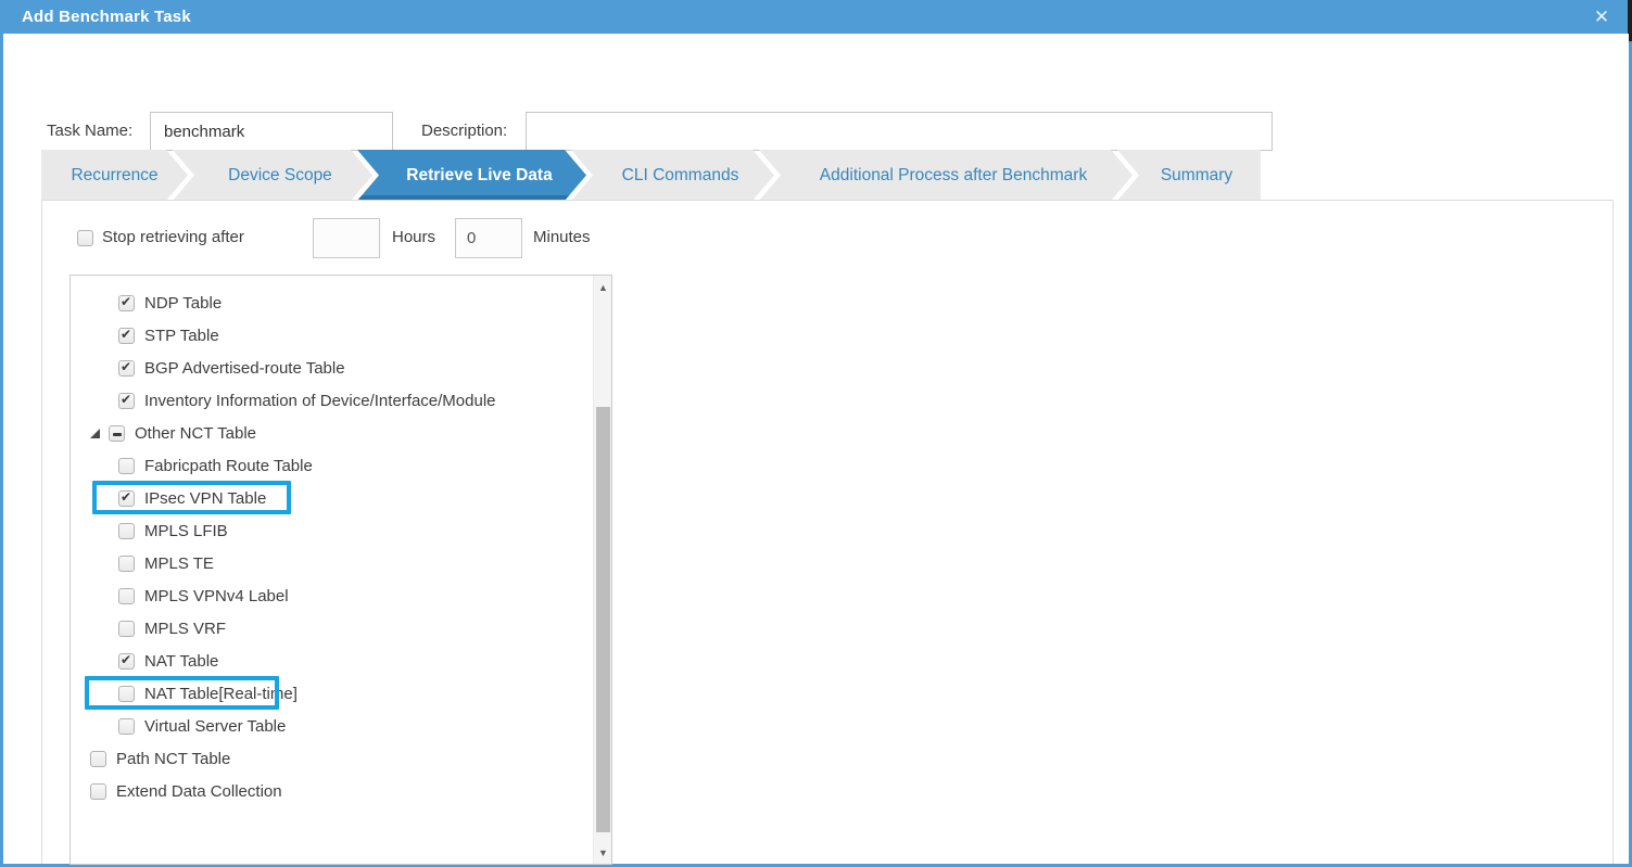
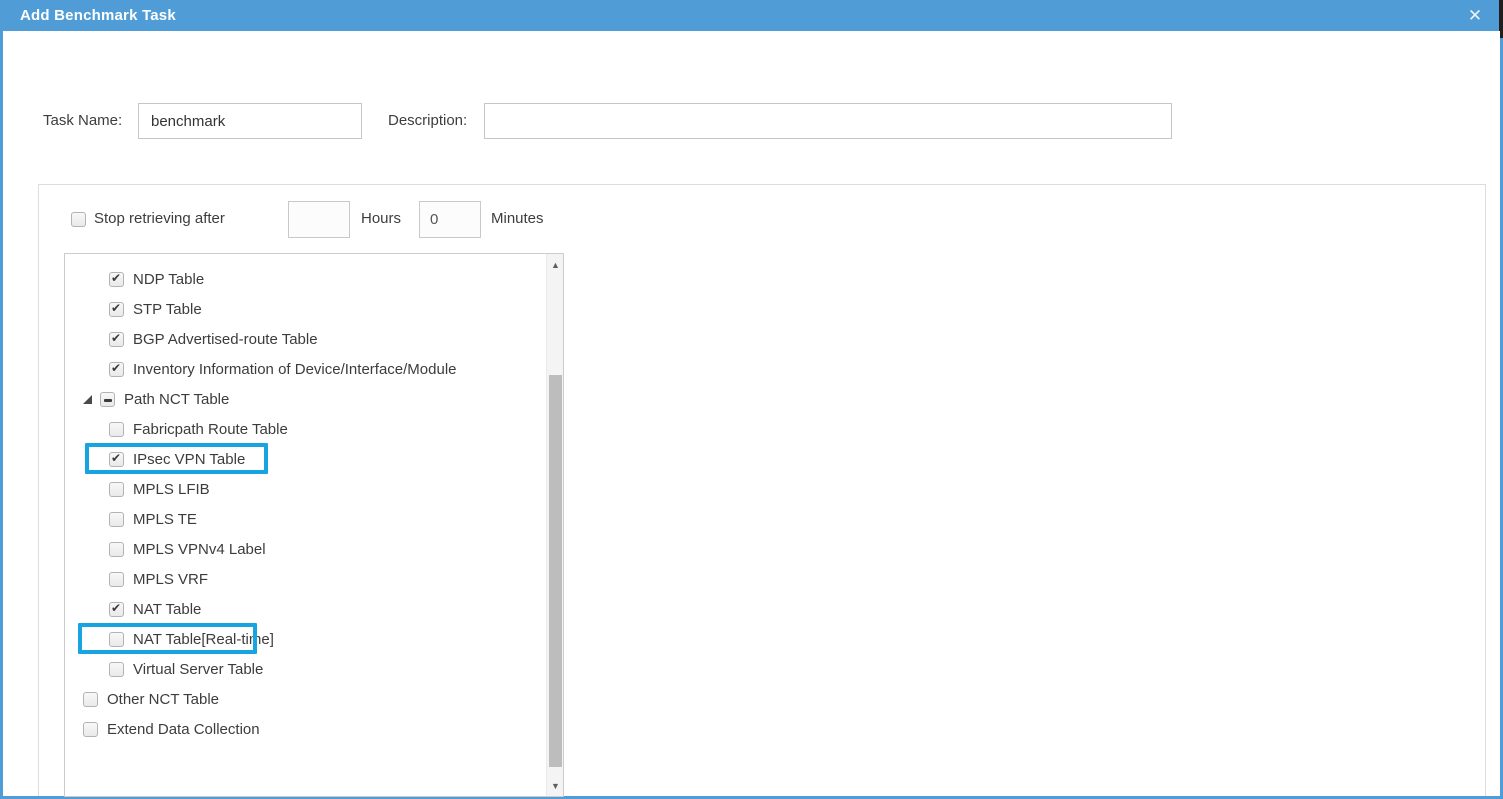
  Add Benchmark Task
  ✕
  Task Name:
  benchmark
  Description:
- Recurrence
- Device Scope
- Retrieve Live Data
- CLI Commands
- Additional Process after Benchmark
- Summary
  Stop retrieving after
  Hours
  0
  Minutes
  ✔
  NDP Table
  ✔
  STP Table
  ✔
  BGP Advertised-route Table
  ✔
  Inventory Information of Device/Interface/Module
- Other NCT Table
+ Path NCT Table
  Fabricpath Route Table
  ✔
  IPsec VPN Table
  MPLS LFIB
  MPLS TE
  MPLS VPNv4 Label
  MPLS VRF
  ✔
  NAT Table
  NAT Table[Real-time]
  Virtual Server Table
- Path NCT Table
+ Other NCT Table
  Extend Data Collection
  ▲
  ▼
